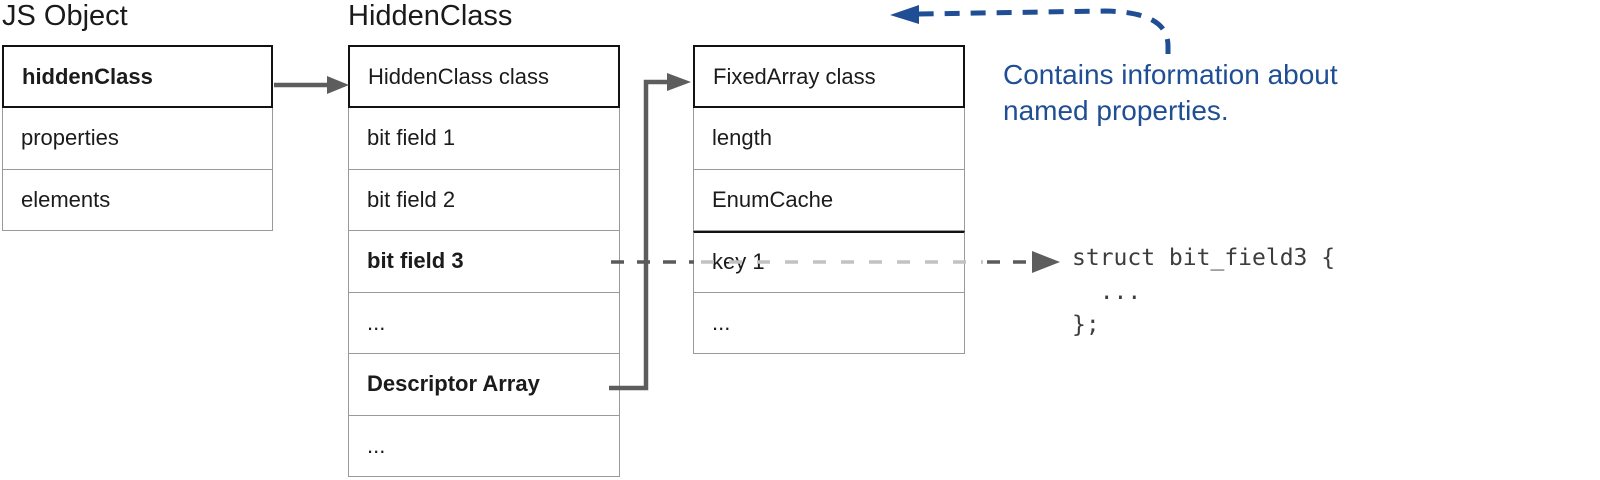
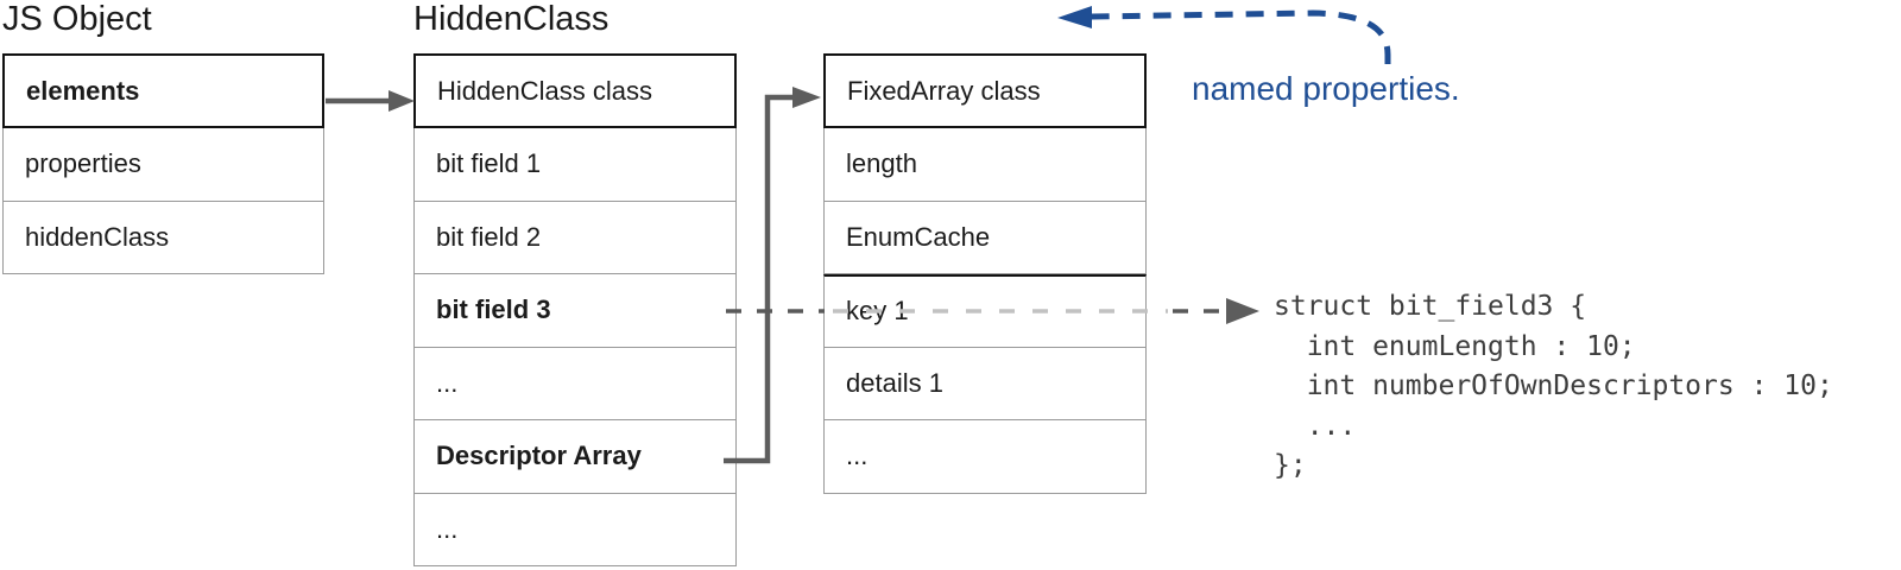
  JS Object
  HiddenClass
- hiddenClass
+ elements
  properties
- elements
+ hiddenClass
  HiddenClass class
  bit field 1
  bit field 2
  bit field 3
  ...
  Descriptor Array
  ...
  FixedArray class
  length
  EnumCache
+ details 1
  ...
- Contains information about
  named properties.
  struct bit_field3 {
+ int enumLength : 10;
+ int numberOfOwnDescriptors : 10;
  ...
  };
